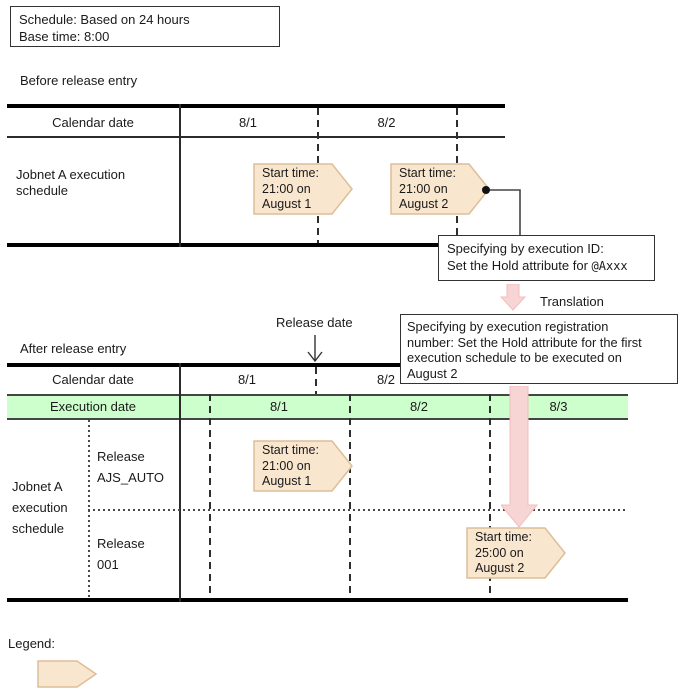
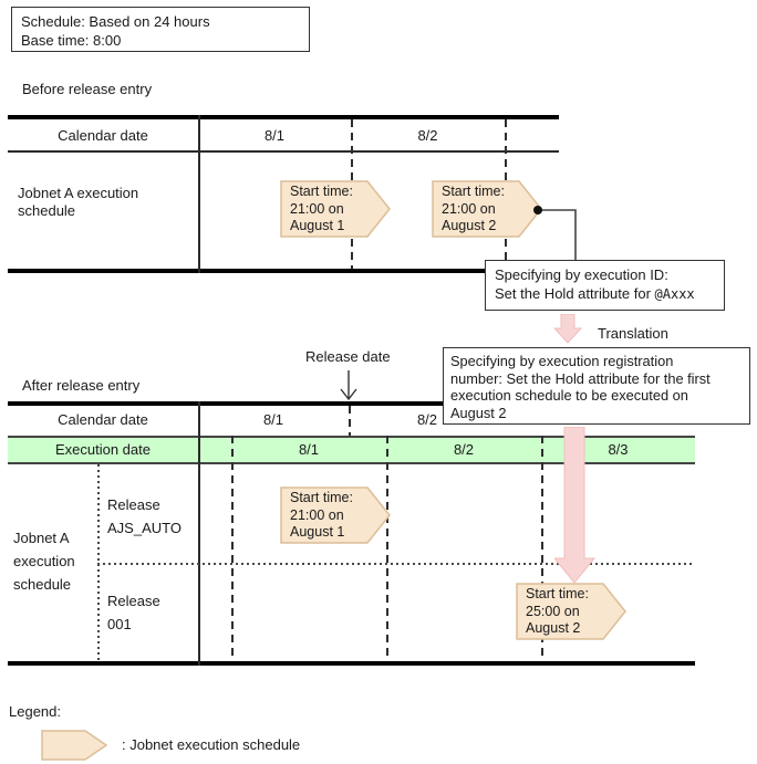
  Schedule: Based on 24 hours
  Base time: 8:00
  Before release entry
  Calendar date
  8/1
  8/2
  Jobnet A execution
  schedule
  Start time:
  21:00 on
  August 1
  Start time:
  21:00 on
  August 2
  Specifying by execution ID:
  Set the Hold attribute for @Axxx
  Translation
  Specifying by execution registration
  number: Set the Hold attribute for the first
  execution schedule to be executed on
  August 2
  Release date
  After release entry
  Calendar date
  8/1
  8/2
  Execution date
  8/1
  8/2
  8/3
  Jobnet A
  execution
  schedule
  Release
  AJS_AUTO
  Release
  001
  Start time:
  21:00 on
  August 1
  Start time:
  25:00 on
  August 2
  Legend:
+ : Jobnet execution schedule
